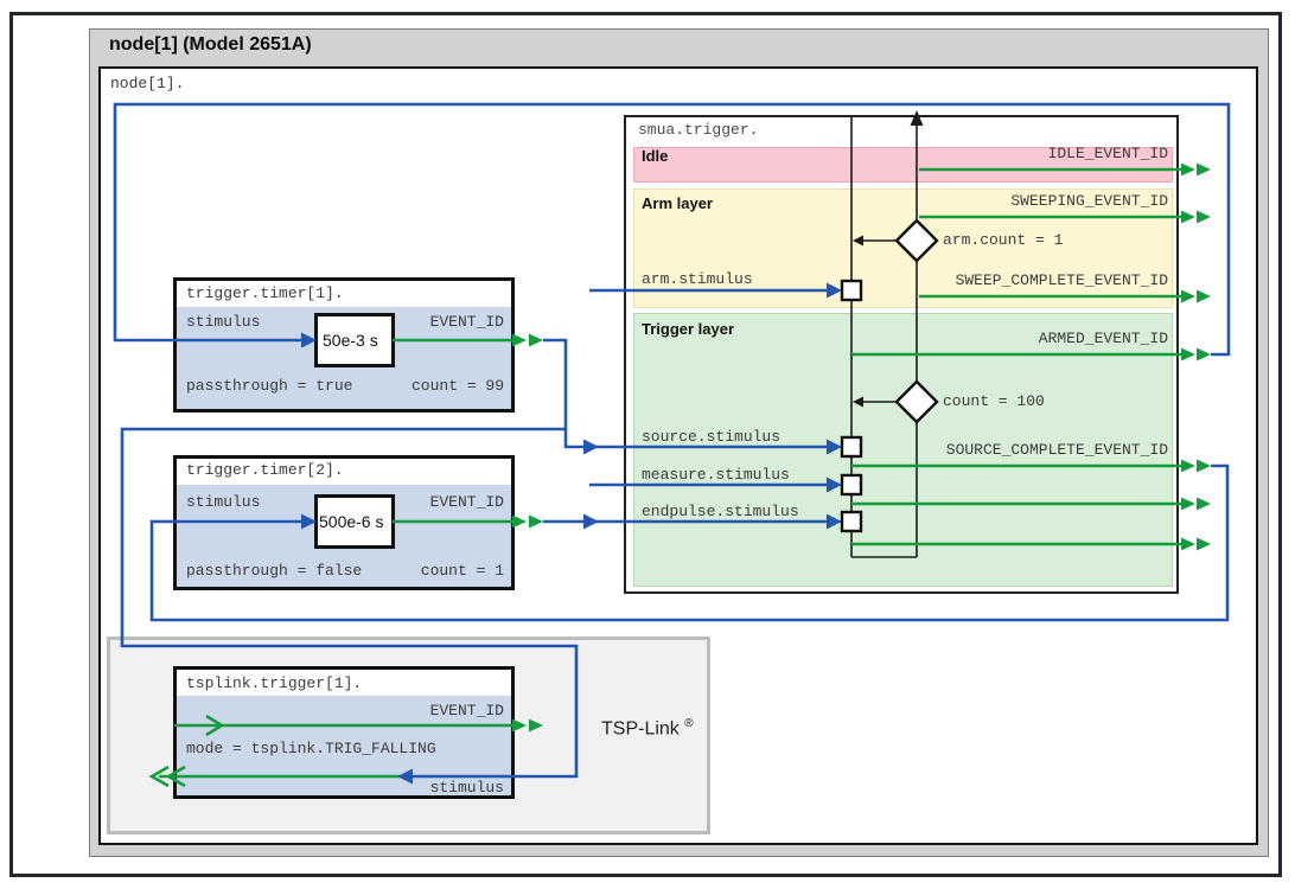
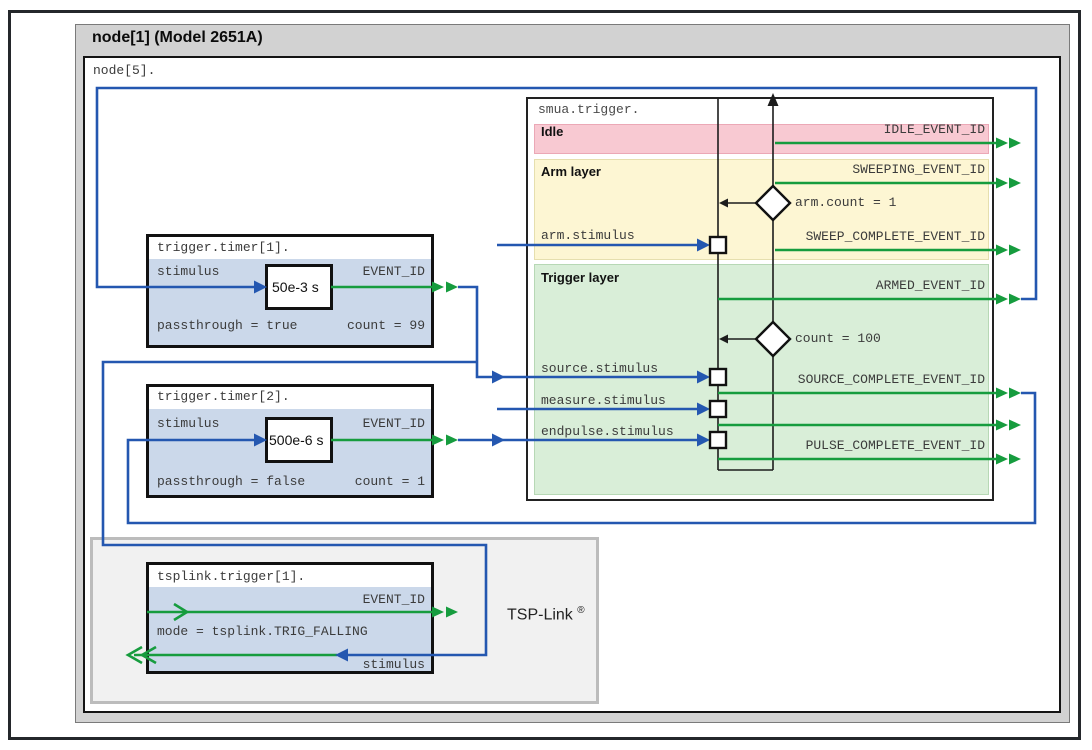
  node[1] (Model 2651A)
- node[1].
+ node[5].
  smua.trigger.
  Idle
  IDLE_EVENT_ID
  Arm layer
  SWEEPING_EVENT_ID
  arm.count = 1
  arm.stimulus
  SWEEP_COMPLETE_EVENT_ID
  Trigger layer
  ARMED_EVENT_ID
  count = 100
  source.stimulus
  SOURCE_COMPLETE_EVENT_ID
  measure.stimulus
  endpulse.stimulus
+ PULSE_COMPLETE_EVENT_ID
  trigger.timer[1].
  stimulus
  EVENT_ID
  50e-3 s
  passthrough = true
  count = 99
  trigger.timer[2].
  stimulus
  EVENT_ID
  500e-6 s
  passthrough = false
  count = 1
  TSP-Link ®
  tsplink.trigger[1].
  EVENT_ID
  mode = tsplink.TRIG_FALLING
  stimulus
